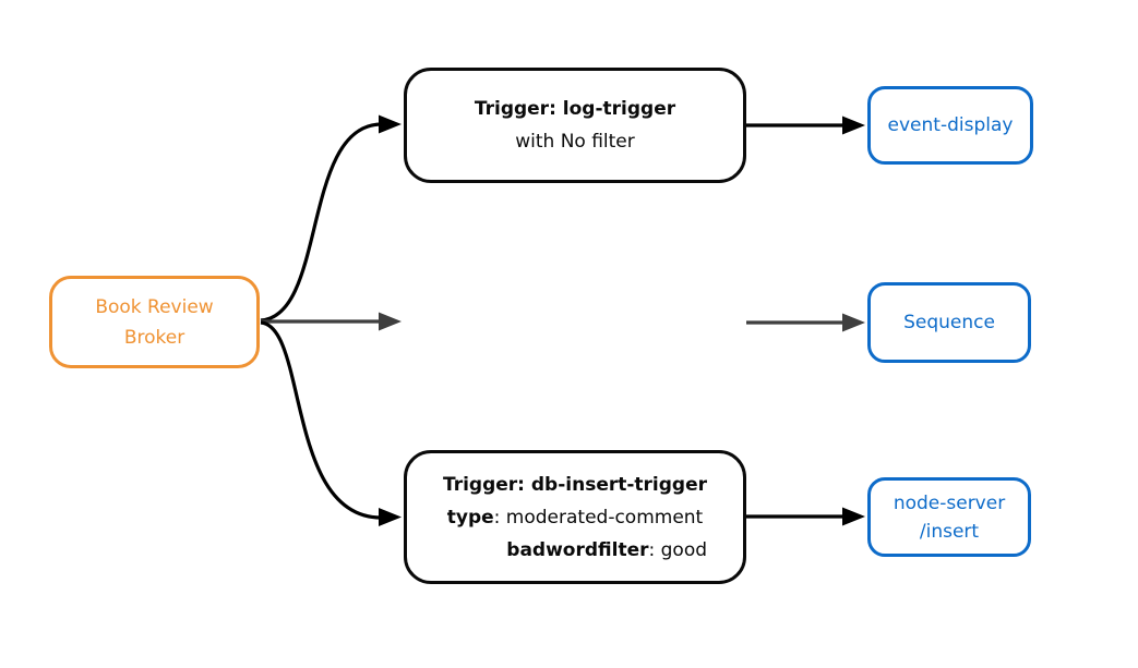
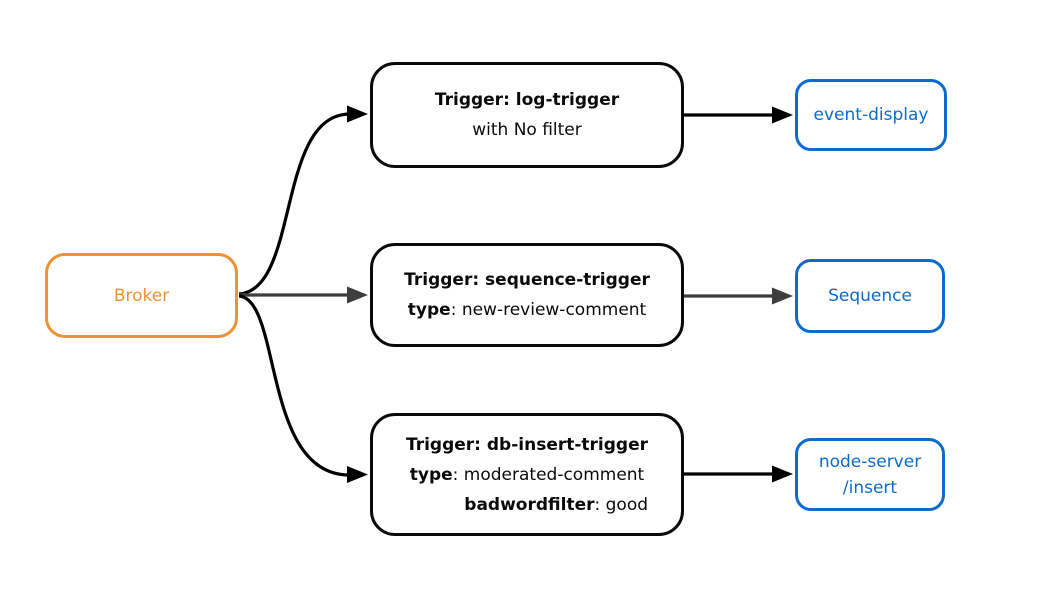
- Book Review
  Broker
  Trigger: log-trigger
  with No filter
+ Trigger: sequence-trigger
+ type: new-review-comment
  Trigger: db-insert-trigger
  type: moderated-comment
  badwordfilter: good
  event-display
  Sequence
  node-server
  /insert
